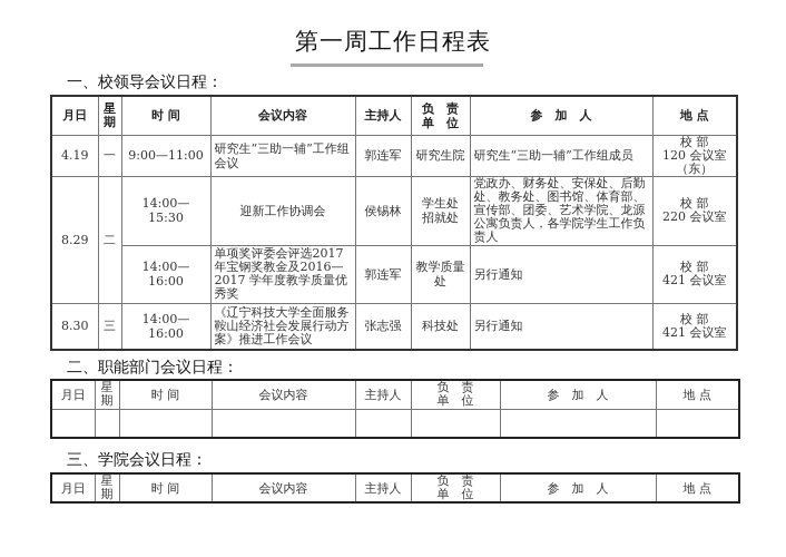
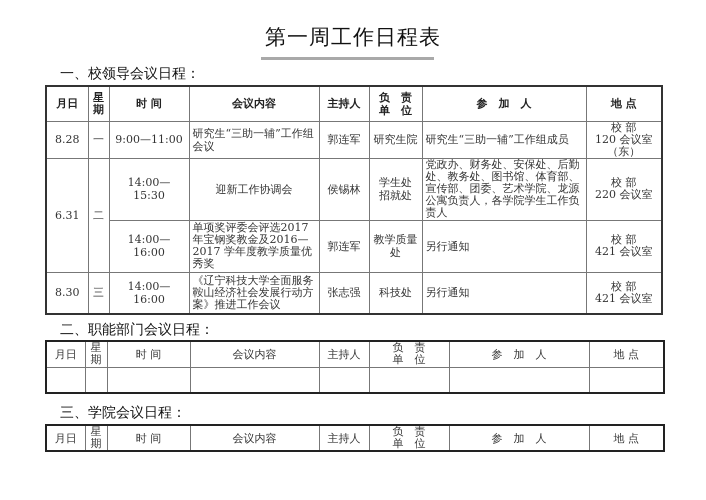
  第一周工作日程表
  一、校领导会议日程：
  月日	星期	时 间	会议内容	主持人	负 责单 位	参 加 人	地 点
- 4.19	一	9:00—11:00	研究生“三助一辅”工作组会议	郭连军	研究生院	研究生“三助一辅”工作组成员	校 部120 会议室（东）
+ 8.28	一	9:00—11:00	研究生“三助一辅”工作组会议	郭连军	研究生院	研究生“三助一辅”工作组成员	校 部120 会议室（东）
- 8.29	二	14:00—15:30	迎新工作协调会	侯锡林	学生处招就处	党政办、财务处、安保处、后勤处、教务处、图书馆、体育部、宣传部、团委、艺术学院、龙源公寓负责人，各学院学生工作负责人	校 部220 会议室
+ 6.31	二	14:00—15:30	迎新工作协调会	侯锡林	学生处招就处	党政办、财务处、安保处、后勤处、教务处、图书馆、体育部、宣传部、团委、艺术学院、龙源公寓负责人，各学院学生工作负责人	校 部220 会议室
  14:00—16:00	单项奖评委会评选2017年宝钢奖教金及2016—2017 学年度教学质量优秀奖	郭连军	教学质量处	另行通知	校 部421 会议室
  8.30	三	14:00—16:00	《辽宁科技大学全面服务鞍山经济社会发展行动方案》推进工作会议	张志强	科技处	另行通知	校 部421 会议室
  二、职能部门会议日程：
  月日	星期	时 间	会议内容	主持人	负 责单 位	参 加 人	地 点
  三、学院会议日程：
  月日	星期	时 间	会议内容	主持人	负 责单 位	参 加 人	地 点
